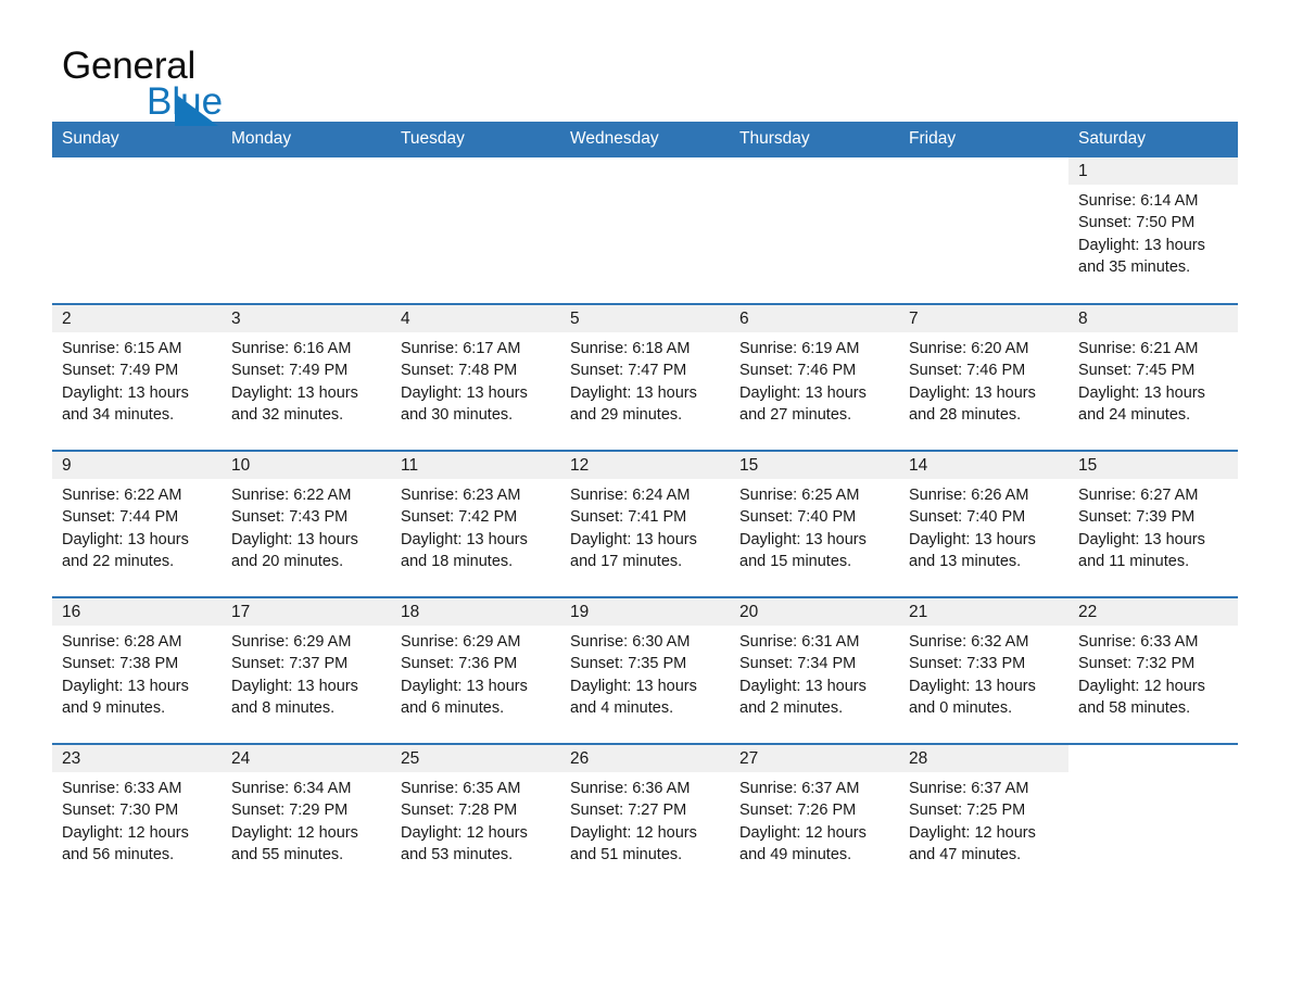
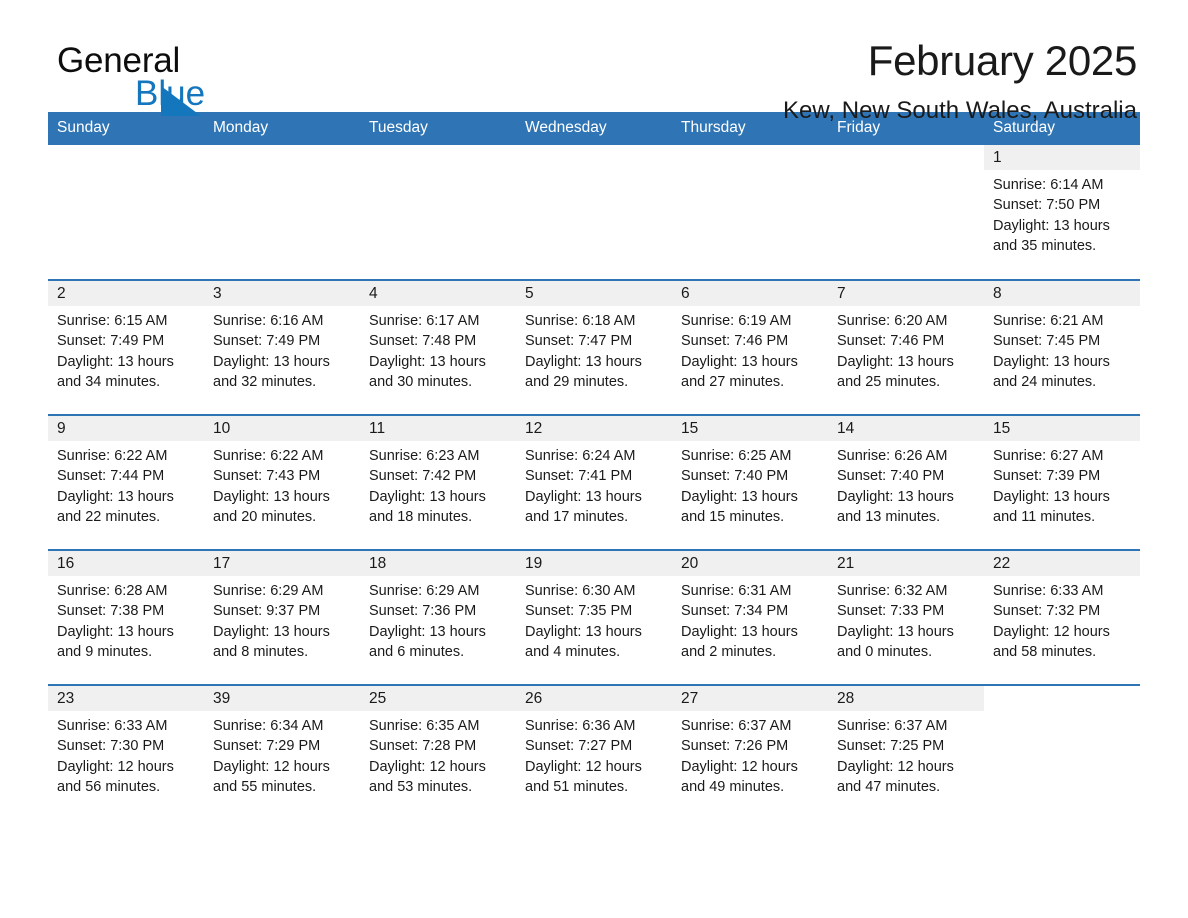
  General
  Blue
+ February 2025
+ Kew, New South Wales, Australia
  Sunday	Monday	Tuesday	Wednesday	Thursday	Friday	Saturday
  						1Sunrise: 6:14 AMSunset: 7:50 PMDaylight: 13 hoursand 35 minutes.
- 2Sunrise: 6:15 AMSunset: 7:49 PMDaylight: 13 hoursand 34 minutes.	3Sunrise: 6:16 AMSunset: 7:49 PMDaylight: 13 hoursand 32 minutes.	4Sunrise: 6:17 AMSunset: 7:48 PMDaylight: 13 hoursand 30 minutes.	5Sunrise: 6:18 AMSunset: 7:47 PMDaylight: 13 hoursand 29 minutes.	6Sunrise: 6:19 AMSunset: 7:46 PMDaylight: 13 hoursand 27 minutes.	7Sunrise: 6:20 AMSunset: 7:46 PMDaylight: 13 hoursand 28 minutes.	8Sunrise: 6:21 AMSunset: 7:45 PMDaylight: 13 hoursand 24 minutes.
+ 2Sunrise: 6:15 AMSunset: 7:49 PMDaylight: 13 hoursand 34 minutes.	3Sunrise: 6:16 AMSunset: 7:49 PMDaylight: 13 hoursand 32 minutes.	4Sunrise: 6:17 AMSunset: 7:48 PMDaylight: 13 hoursand 30 minutes.	5Sunrise: 6:18 AMSunset: 7:47 PMDaylight: 13 hoursand 29 minutes.	6Sunrise: 6:19 AMSunset: 7:46 PMDaylight: 13 hoursand 27 minutes.	7Sunrise: 6:20 AMSunset: 7:46 PMDaylight: 13 hoursand 25 minutes.	8Sunrise: 6:21 AMSunset: 7:45 PMDaylight: 13 hoursand 24 minutes.
  9Sunrise: 6:22 AMSunset: 7:44 PMDaylight: 13 hoursand 22 minutes.	10Sunrise: 6:22 AMSunset: 7:43 PMDaylight: 13 hoursand 20 minutes.	11Sunrise: 6:23 AMSunset: 7:42 PMDaylight: 13 hoursand 18 minutes.	12Sunrise: 6:24 AMSunset: 7:41 PMDaylight: 13 hoursand 17 minutes.	15Sunrise: 6:25 AMSunset: 7:40 PMDaylight: 13 hoursand 15 minutes.	14Sunrise: 6:26 AMSunset: 7:40 PMDaylight: 13 hoursand 13 minutes.	15Sunrise: 6:27 AMSunset: 7:39 PMDaylight: 13 hoursand 11 minutes.
- 16Sunrise: 6:28 AMSunset: 7:38 PMDaylight: 13 hoursand 9 minutes.	17Sunrise: 6:29 AMSunset: 7:37 PMDaylight: 13 hoursand 8 minutes.	18Sunrise: 6:29 AMSunset: 7:36 PMDaylight: 13 hoursand 6 minutes.	19Sunrise: 6:30 AMSunset: 7:35 PMDaylight: 13 hoursand 4 minutes.	20Sunrise: 6:31 AMSunset: 7:34 PMDaylight: 13 hoursand 2 minutes.	21Sunrise: 6:32 AMSunset: 7:33 PMDaylight: 13 hoursand 0 minutes.	22Sunrise: 6:33 AMSunset: 7:32 PMDaylight: 12 hoursand 58 minutes.
+ 16Sunrise: 6:28 AMSunset: 7:38 PMDaylight: 13 hoursand 9 minutes.	17Sunrise: 6:29 AMSunset: 9:37 PMDaylight: 13 hoursand 8 minutes.	18Sunrise: 6:29 AMSunset: 7:36 PMDaylight: 13 hoursand 6 minutes.	19Sunrise: 6:30 AMSunset: 7:35 PMDaylight: 13 hoursand 4 minutes.	20Sunrise: 6:31 AMSunset: 7:34 PMDaylight: 13 hoursand 2 minutes.	21Sunrise: 6:32 AMSunset: 7:33 PMDaylight: 13 hoursand 0 minutes.	22Sunrise: 6:33 AMSunset: 7:32 PMDaylight: 12 hoursand 58 minutes.
- 23Sunrise: 6:33 AMSunset: 7:30 PMDaylight: 12 hoursand 56 minutes.	24Sunrise: 6:34 AMSunset: 7:29 PMDaylight: 12 hoursand 55 minutes.	25Sunrise: 6:35 AMSunset: 7:28 PMDaylight: 12 hoursand 53 minutes.	26Sunrise: 6:36 AMSunset: 7:27 PMDaylight: 12 hoursand 51 minutes.	27Sunrise: 6:37 AMSunset: 7:26 PMDaylight: 12 hoursand 49 minutes.	28Sunrise: 6:37 AMSunset: 7:25 PMDaylight: 12 hoursand 47 minutes.
+ 23Sunrise: 6:33 AMSunset: 7:30 PMDaylight: 12 hoursand 56 minutes.	39Sunrise: 6:34 AMSunset: 7:29 PMDaylight: 12 hoursand 55 minutes.	25Sunrise: 6:35 AMSunset: 7:28 PMDaylight: 12 hoursand 53 minutes.	26Sunrise: 6:36 AMSunset: 7:27 PMDaylight: 12 hoursand 51 minutes.	27Sunrise: 6:37 AMSunset: 7:26 PMDaylight: 12 hoursand 49 minutes.	28Sunrise: 6:37 AMSunset: 7:25 PMDaylight: 12 hoursand 47 minutes.
